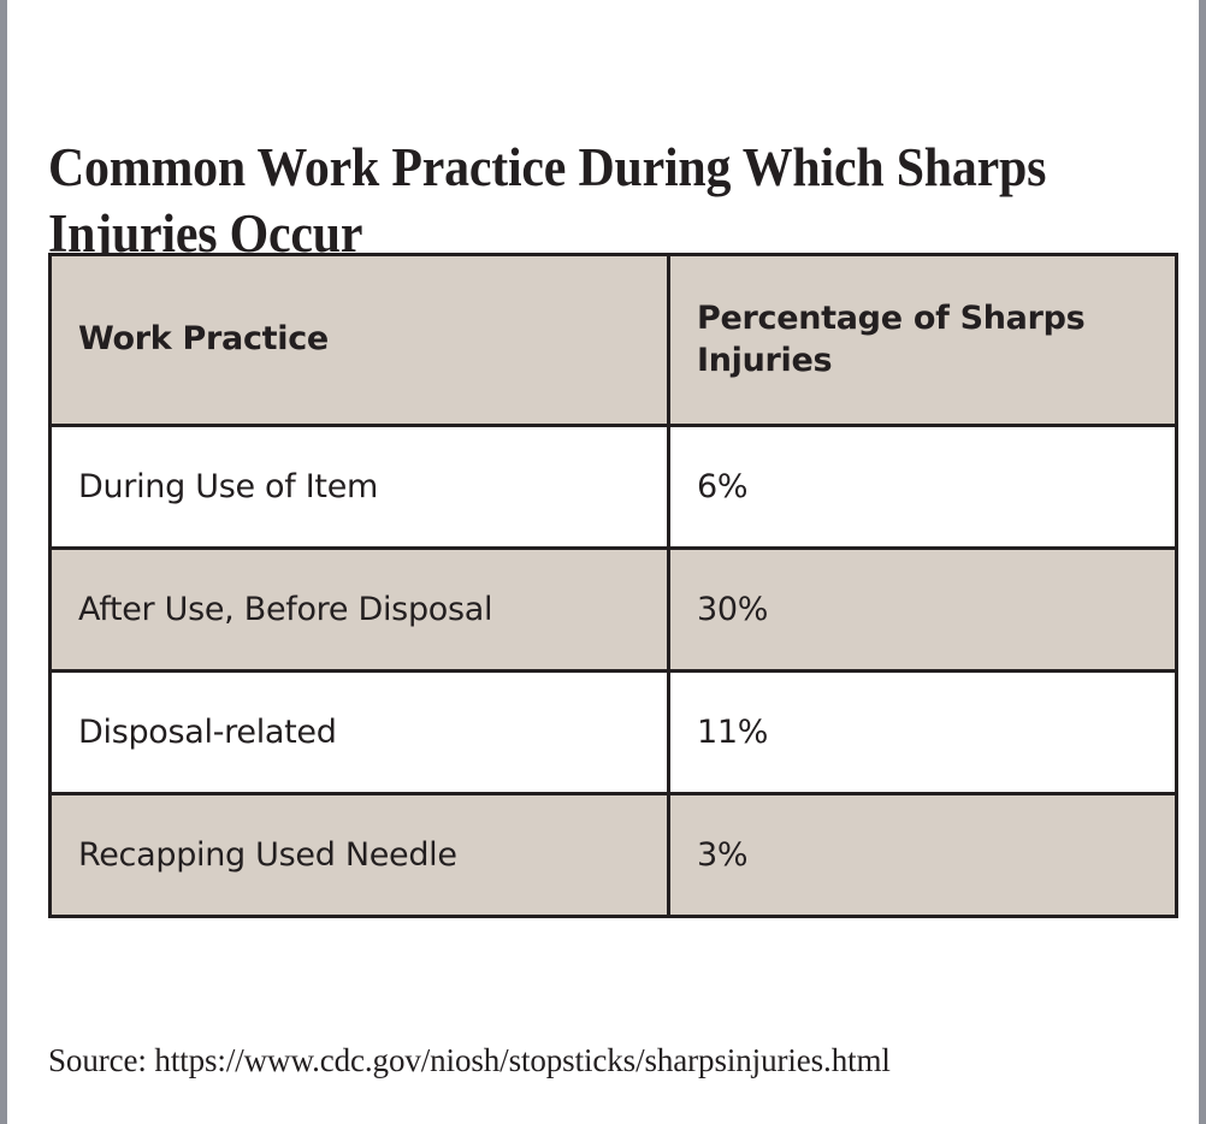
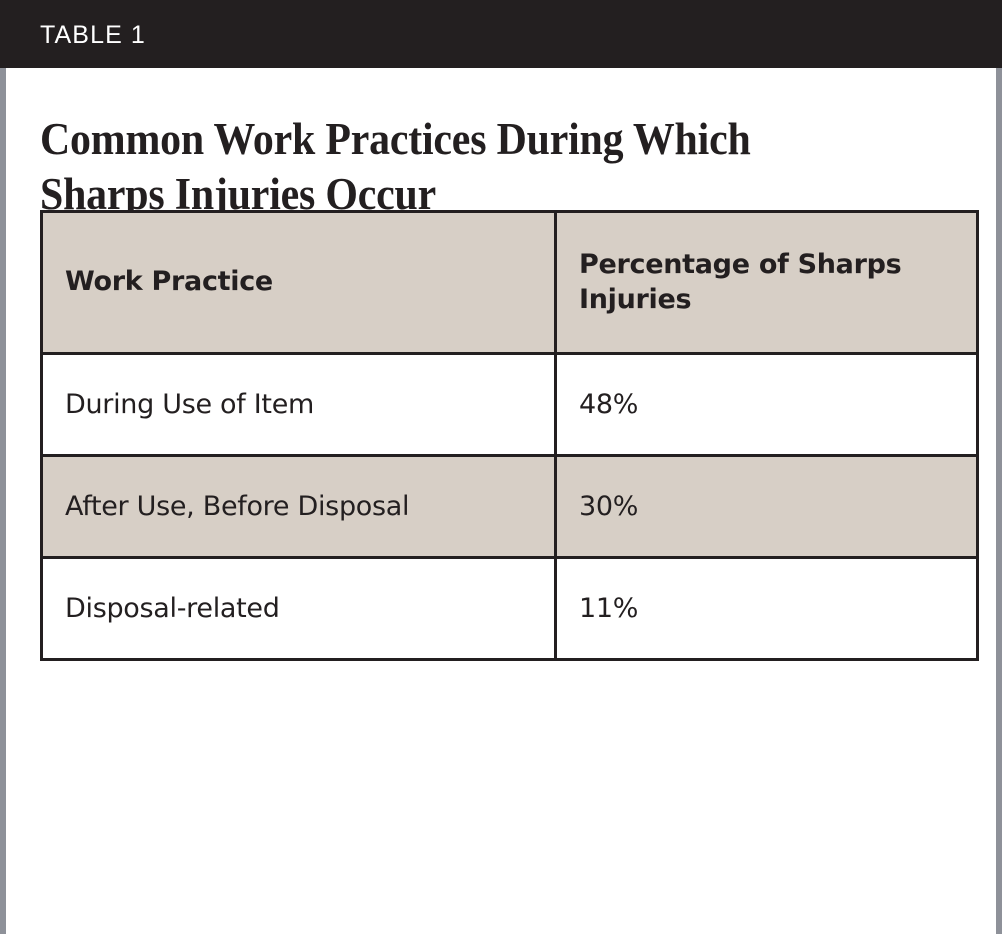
+ TABLE 1
- Common Work Practice During Which Sharps Injuries Occur
+ Common Work Practices During Which Sharps Injuries Occur
  Work Practice	Percentage of Sharps Injuries
- During Use of Item	6%
+ During Use of Item	48%
  After Use, Before Disposal	30%
  Disposal-related	11%
- Recapping Used Needle	3%
- Source: https://www.cdc.gov/niosh/stopsticks/sharpsinjuries.html
